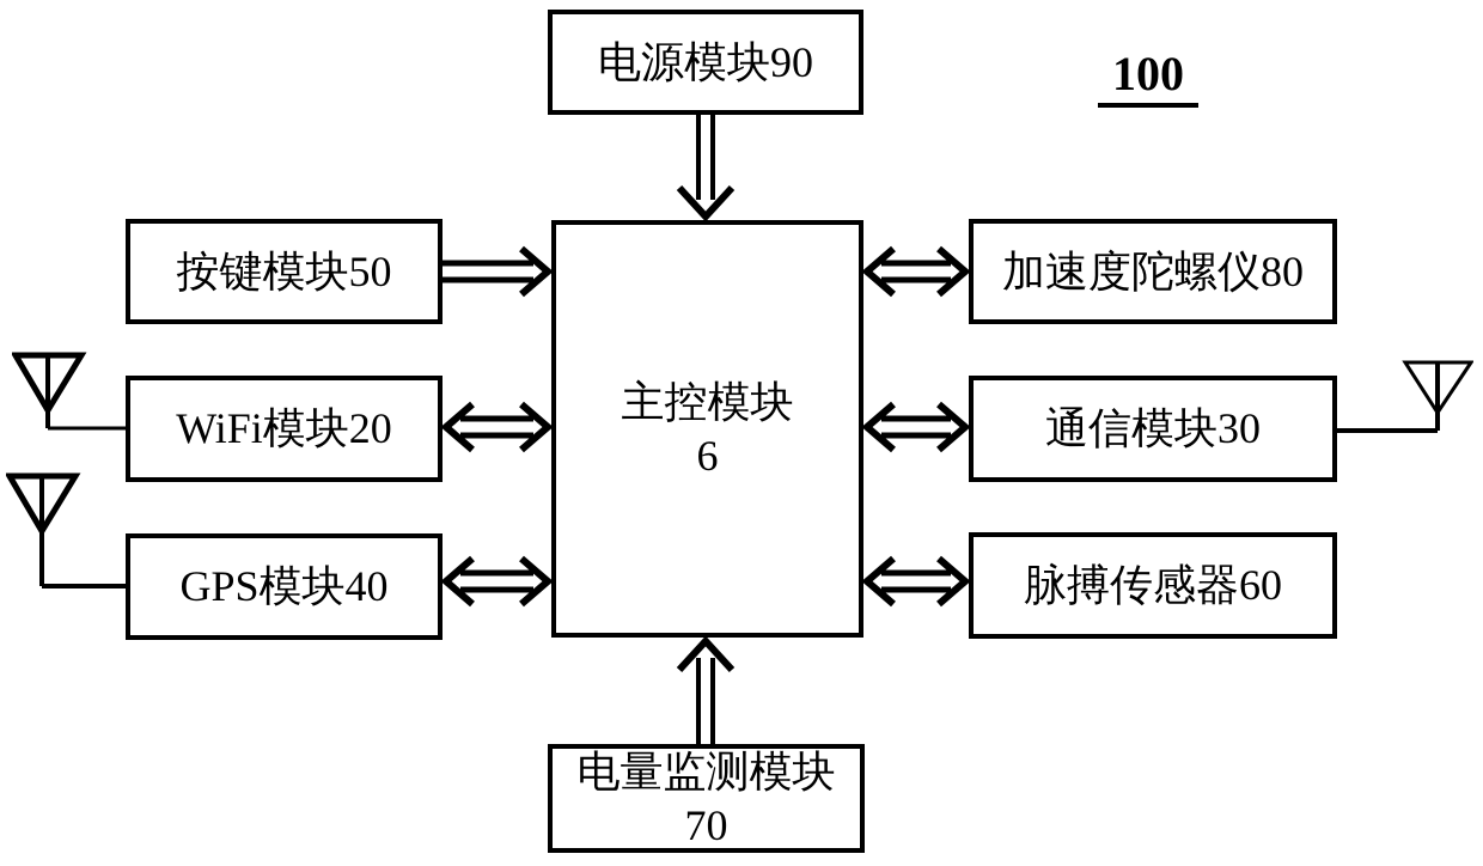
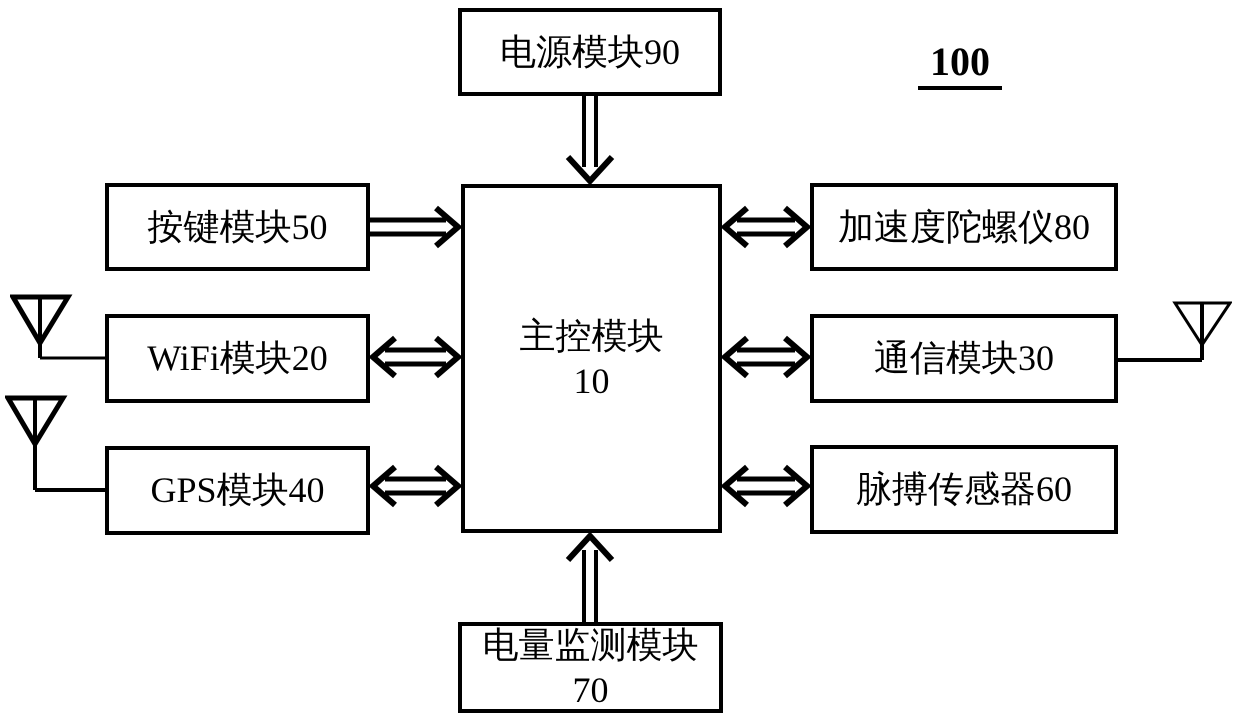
  100
  电源模块90
  按键模块50
  WiFi模块20
  GPS模块40
  主控模块
- 6
+ 10
  加速度陀螺仪80
  通信模块30
  脉搏传感器60
  电量监测模块
  70
